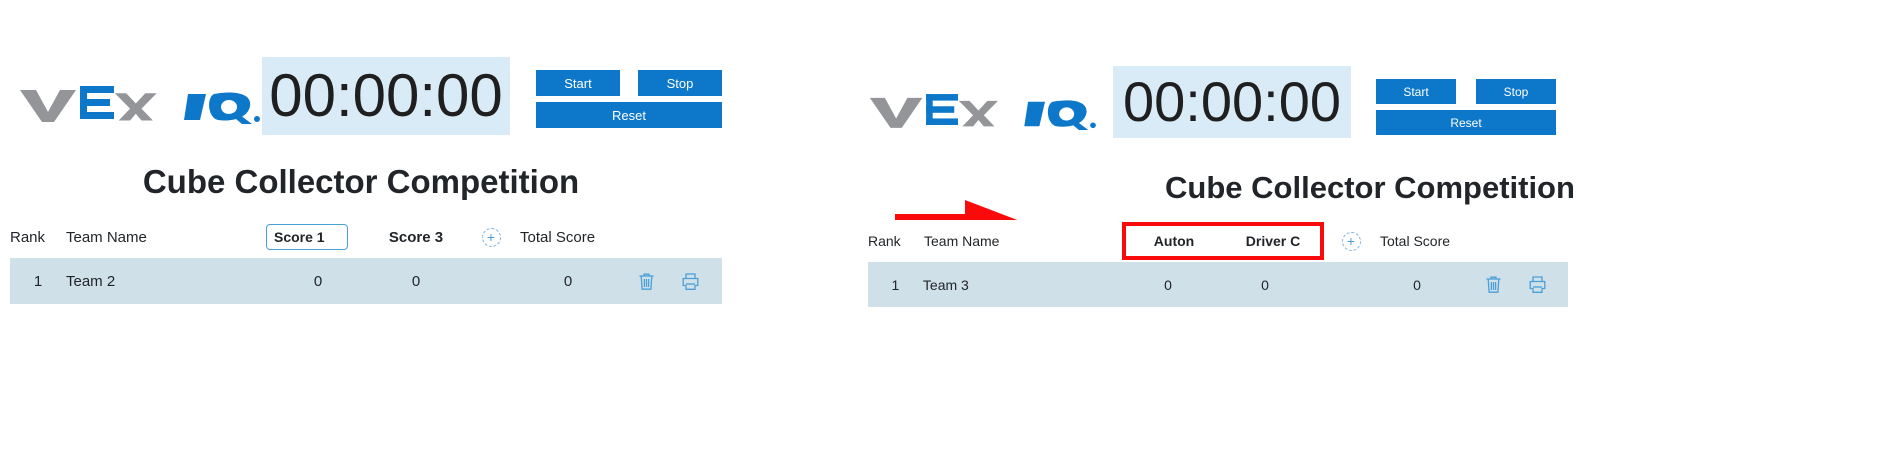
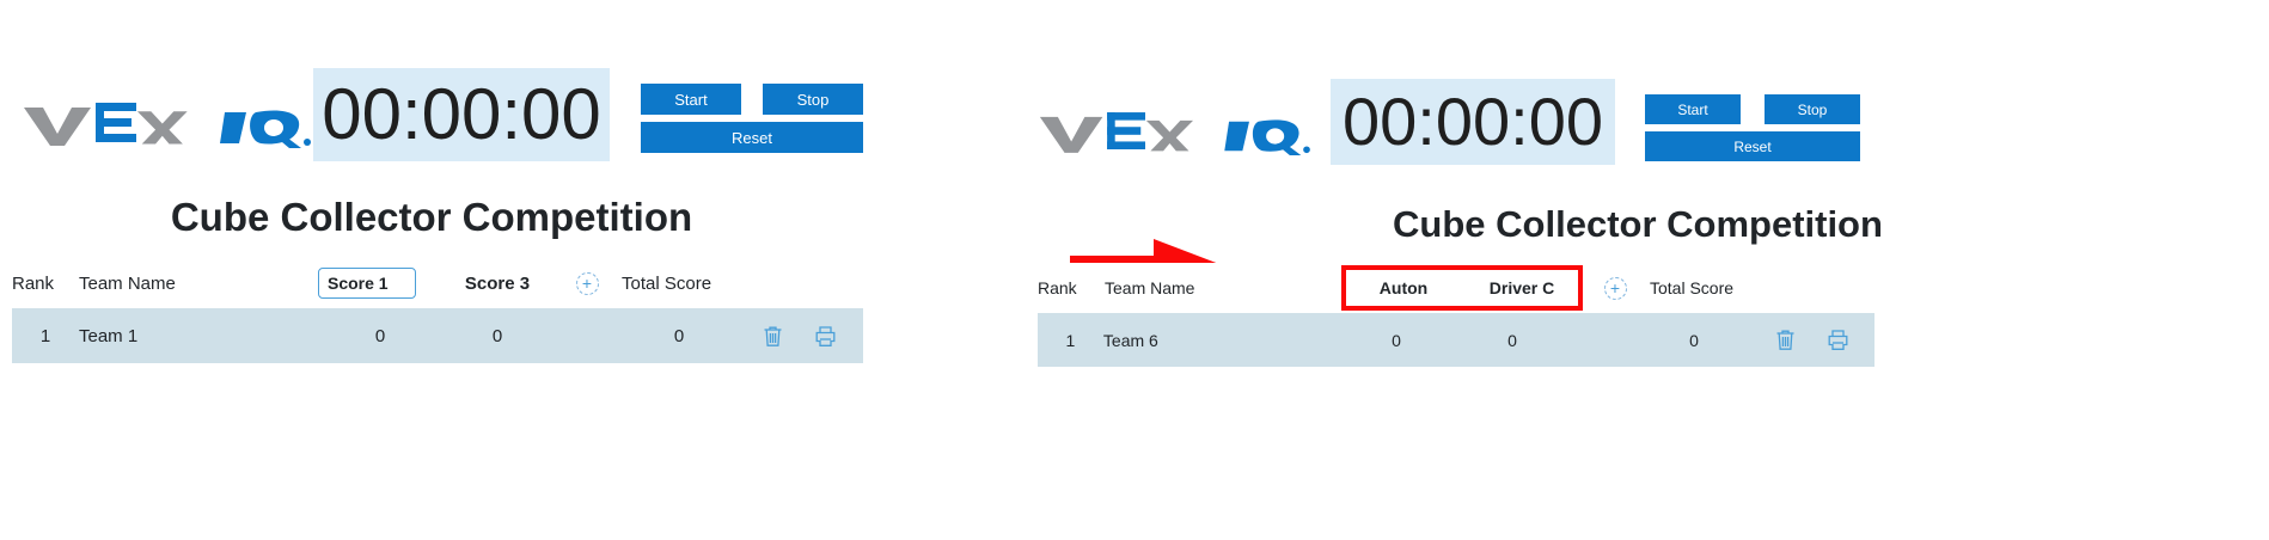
  00:00:00
  Start
  Stop
  Reset
  Cube Collector Competition
  Rank
  Team Name
  Score 1
  Score 3
  +
  Total Score
  1
- Team 2
+ Team 1
  0
  0
  0
  00:00:00
  Start
  Stop
  Reset
  Cube Collector Competition
  Rank
  Team Name
  Auton
  Driver C
  +
  Total Score
  1
- Team 3
+ Team 6
  0
  0
  0
